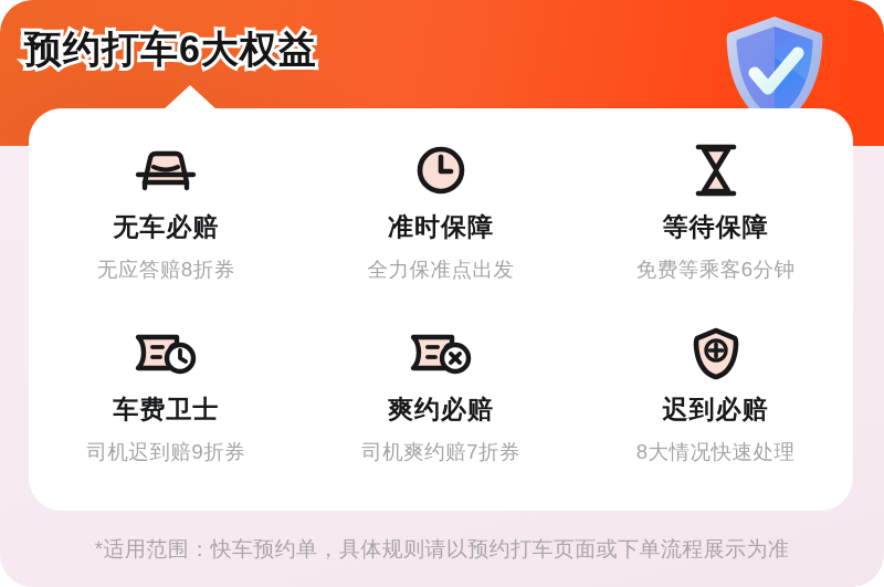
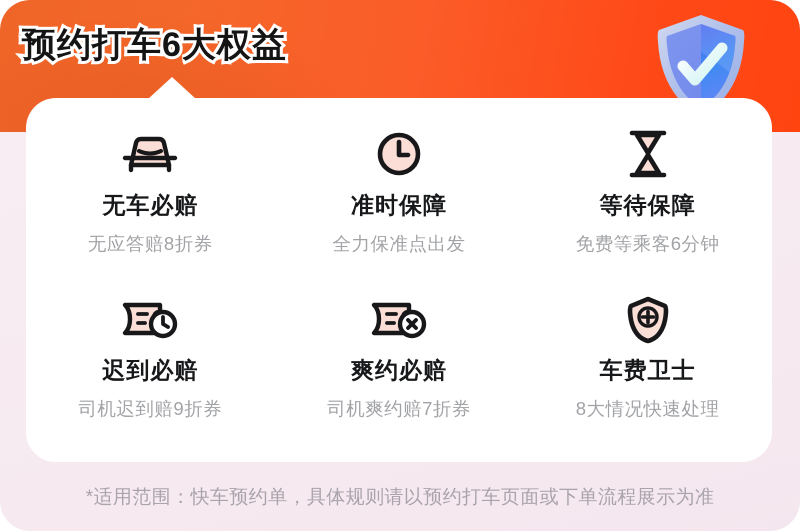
  预约打车6大权益
  无车必赔
  无应答赔8折券
  准时保障
  全力保准点出发
  等待保障
  免费等乘客6分钟
- 车费卫士
+ 迟到必赔
  司机迟到赔9折券
  爽约必赔
  司机爽约赔7折券
- 迟到必赔
+ 车费卫士
  8大情况快速处理
  *适用范围：快车预约单，具体规则请以预约打车页面或下单流程展示为准
